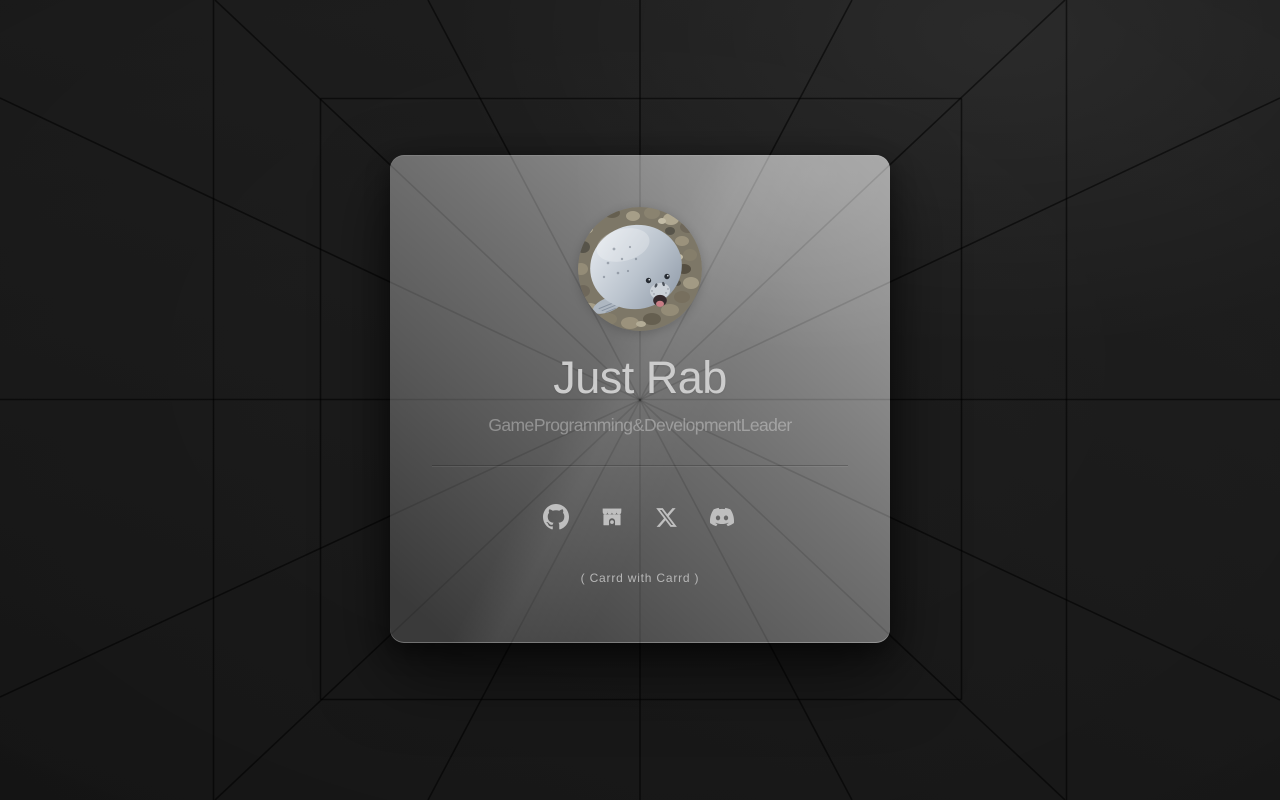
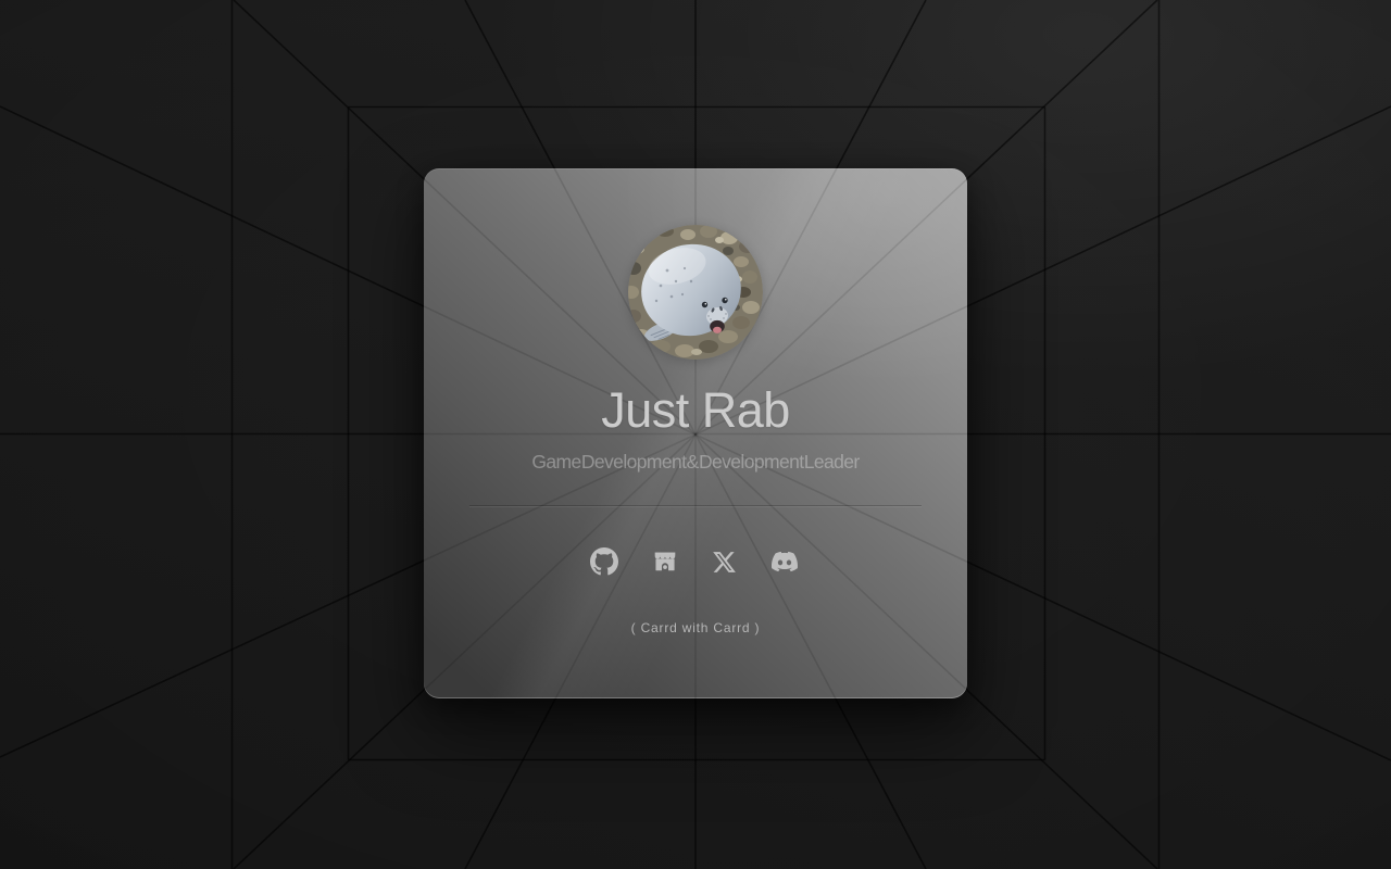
  Just Rab
- Game Programming & Development Leader
+ Game Development & Development Leader
  ( Carrd with Carrd )
